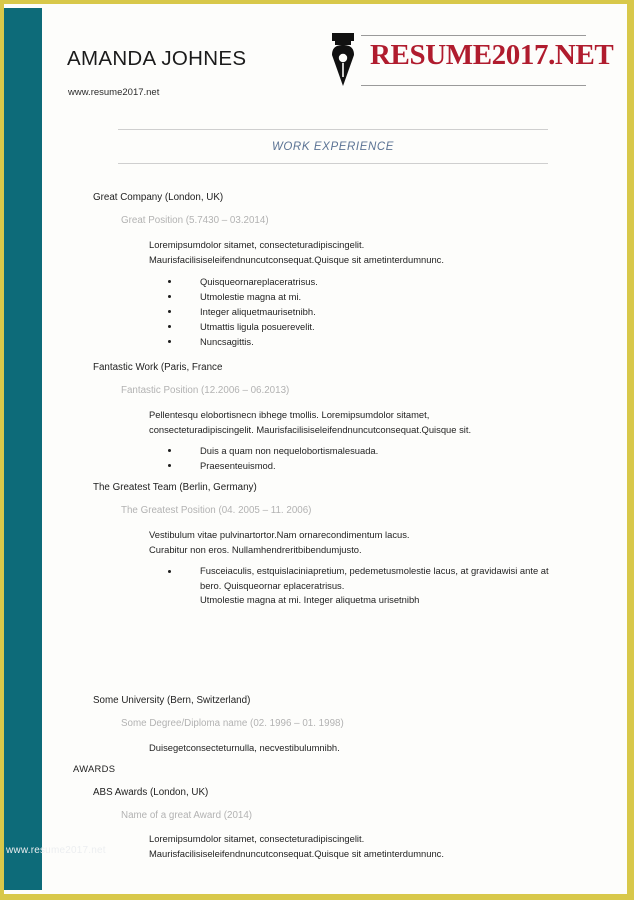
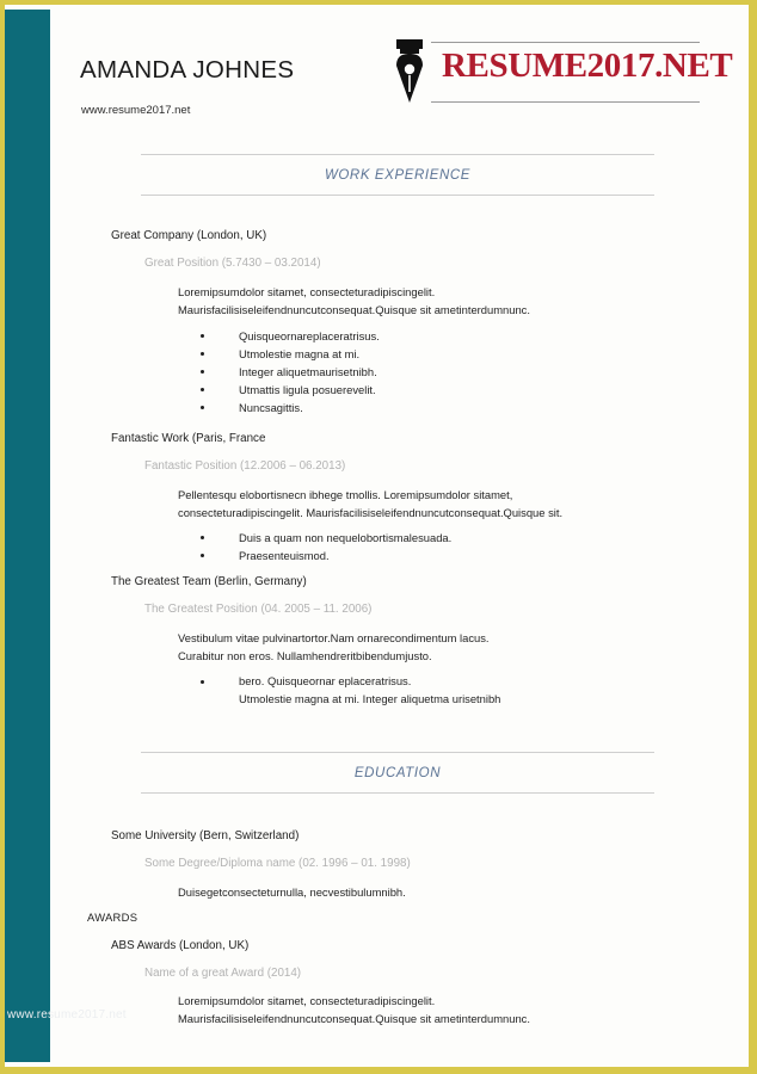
  AMANDA JOHNES
  www.resume2017.net
  RESUME2017.NET
  WORK EXPERIENCE
  Great Company (London, UK)
  Great Position (5.7430 – 03.2014)
  Loremipsumdolor sitamet, consecteturadipiscingelit.
  Maurisfacilisiseleifendnuncutconsequat.Quisque sit ametinterdumnunc.
  Quisqueornareplaceratrisus.
  Utmolestie magna at mi.
  Integer aliquetmaurisetnibh.
  Utmattis ligula posuerevelit.
  Nuncsagittis.
  Fantastic Work (Paris, France
  Fantastic Position (12.2006 – 06.2013)
  Pellentesqu elobortisnecn ibhege tmollis. Loremipsumdolor sitamet,
  consecteturadipiscingelit. Maurisfacilisiseleifendnuncutconsequat.Quisque sit.
  Duis a quam non nequelobortismalesuada.
  Praesenteuismod.
  The Greatest Team (Berlin, Germany)
  The Greatest Position (04. 2005 – 11. 2006)
  Vestibulum vitae pulvinartortor.Nam ornarecondimentum lacus.
  Curabitur non eros. Nullamhendreritbibendumjusto.
- Fusceiaculis, estquislaciniapretium, pedemetusmolestie lacus, at gravidawisi ante at
  bero. Quisqueornar eplaceratrisus.
  Utmolestie magna at mi. Integer aliquetma urisetnibh
+ EDUCATION
  Some University (Bern, Switzerland)
  Some Degree/Diploma name (02. 1996 – 01. 1998)
  Duisegetconsecteturnulla, necvestibulumnibh.
  AWARDS
  ABS Awards (London, UK)
  Name of a great Award (2014)
  Loremipsumdolor sitamet, consecteturadipiscingelit.
  Maurisfacilisiseleifendnuncutconsequat.Quisque sit ametinterdumnunc.
  www.resume2017.net
